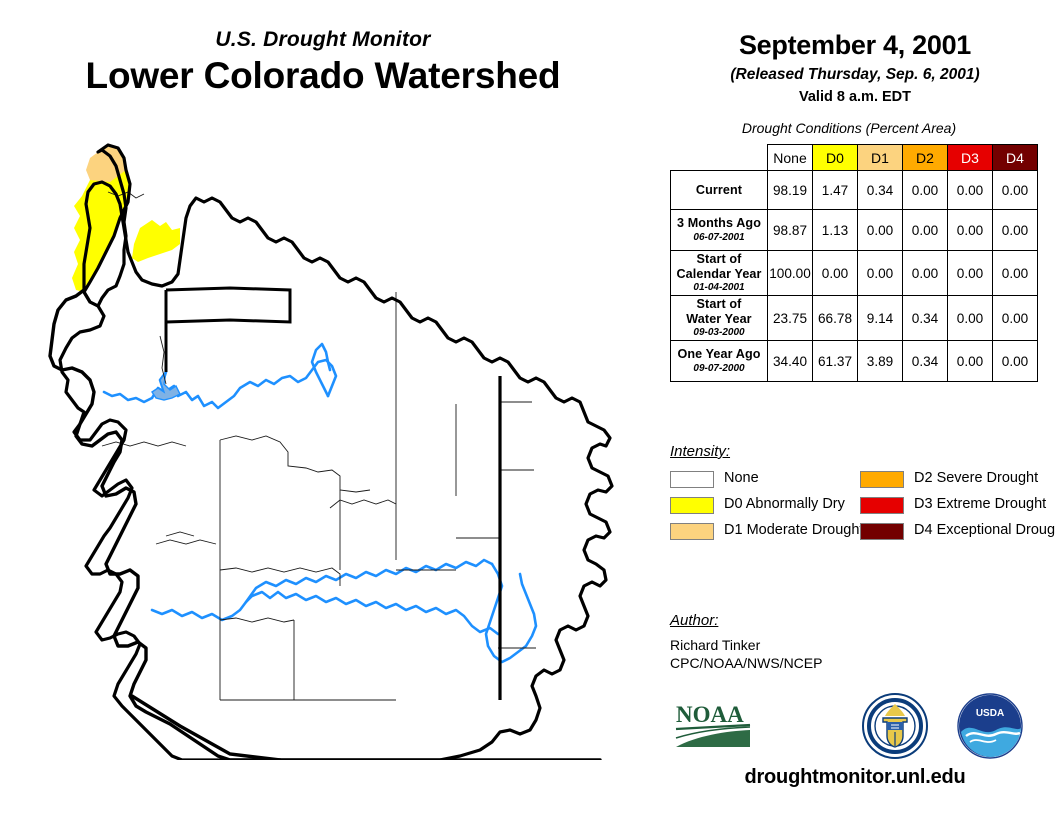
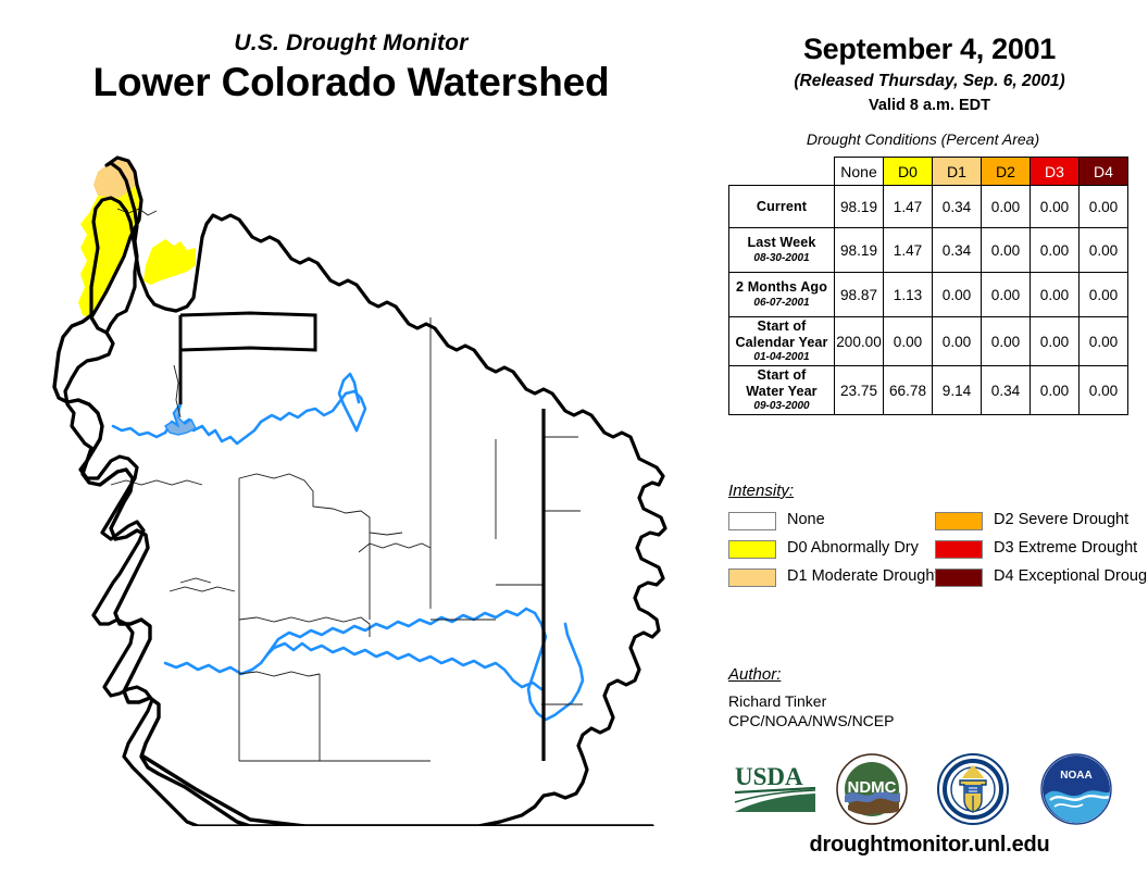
  U.S. Drought Monitor
  Lower Colorado Watershed
  September 4, 2001
  (Released Thursday, Sep. 6, 2001)
  Valid 8 a.m. EDT
  Drought Conditions (Percent Area)
  	None	D0	D1	D2	D3	D4
  Current	98.19	1.47	0.34	0.00	0.00	0.00
+ Last Week 08-30-2001	98.19	1.47	0.34	0.00	0.00	0.00
- 3 Months Ago 06-07-2001	98.87	1.13	0.00	0.00	0.00	0.00
+ 2 Months Ago 06-07-2001	98.87	1.13	0.00	0.00	0.00	0.00
- Start of Calendar Year 01-04-2001	100.00	0.00	0.00	0.00	0.00	0.00
+ Start of Calendar Year 01-04-2001	200.00	0.00	0.00	0.00	0.00	0.00
  Start of Water Year 09-03-2000	23.75	66.78	9.14	0.34	0.00	0.00
- One Year Ago 09-07-2000	34.40	61.37	3.89	0.34	0.00	0.00
  Intensity:
  None
  D0 Abnormally Dry
  D1 Moderate Drough
  D2 Severe Drought
  D3 Extreme Drought
  D4 Exceptional Droug
  Author:
  Richard Tinker
  CPC/NOAA/NWS/NCEP
- NOAA
+ USDA
+ NDMC
- USDA
+ NOAA
  droughtmonitor.unl.edu
